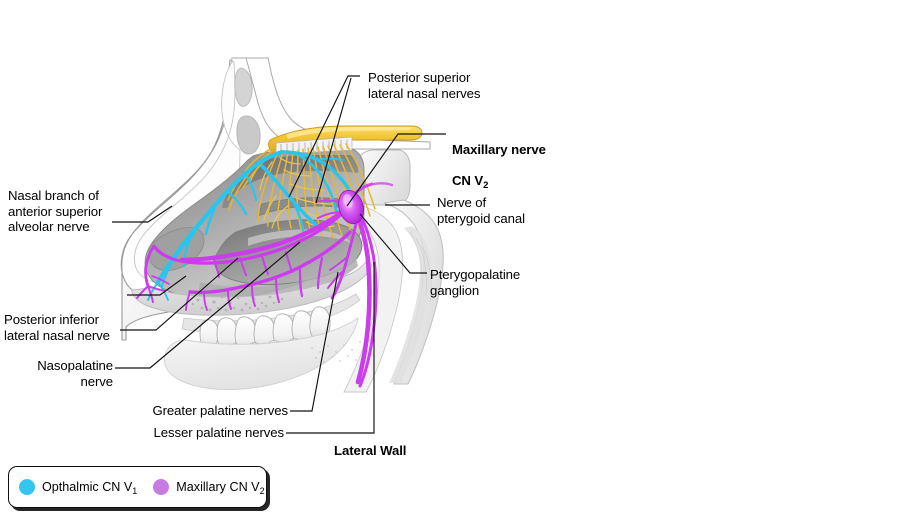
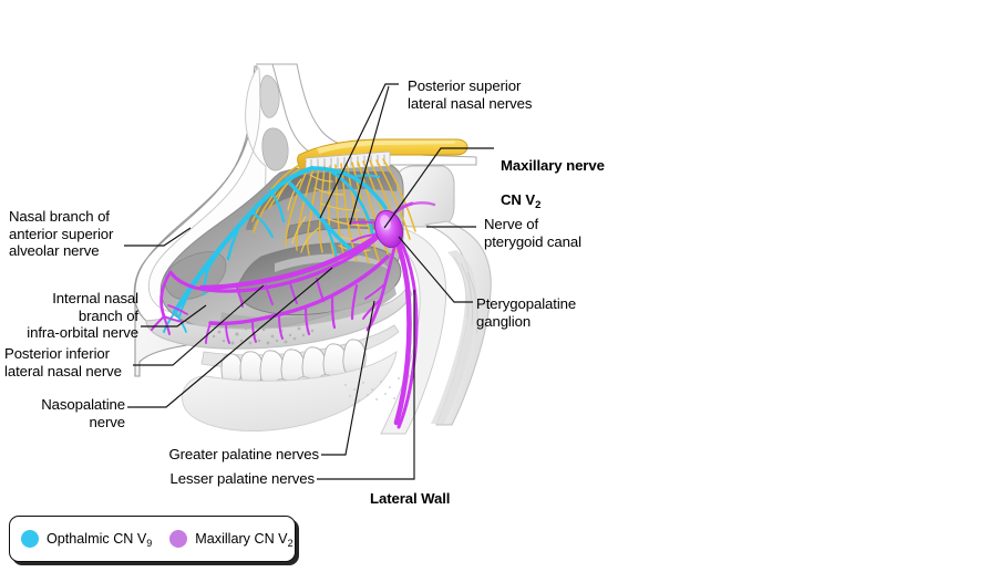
  Posterior superior
  lateral nasal nerves
  Maxillary nerve
  CN V2
  Nerve of
  pterygoid canal
  Pterygopalatine
  ganglion
  Nasal branch of
  anterior superior
  alveolar nerve
+ Internal nasal
+ branch of
+ infra-orbital nerve
  Posterior inferior
  lateral nasal nerve
  Nasopalatine
  nerve
  Greater palatine nerves
  Lesser palatine nerves
  Lateral Wall
- Opthalmic CN V1
+ Opthalmic CN V9
  Maxillary CN V2
